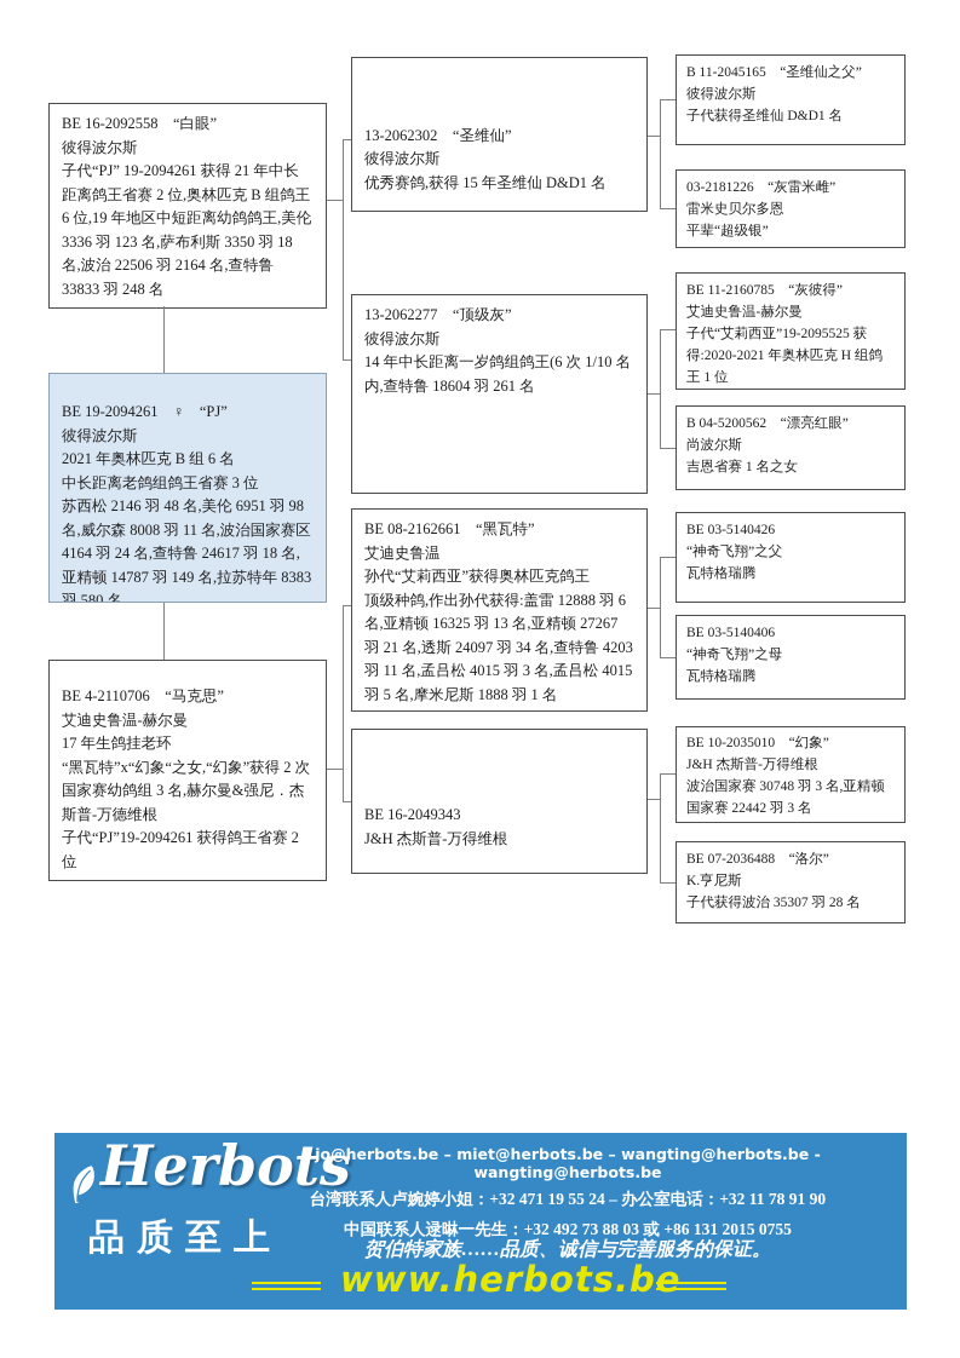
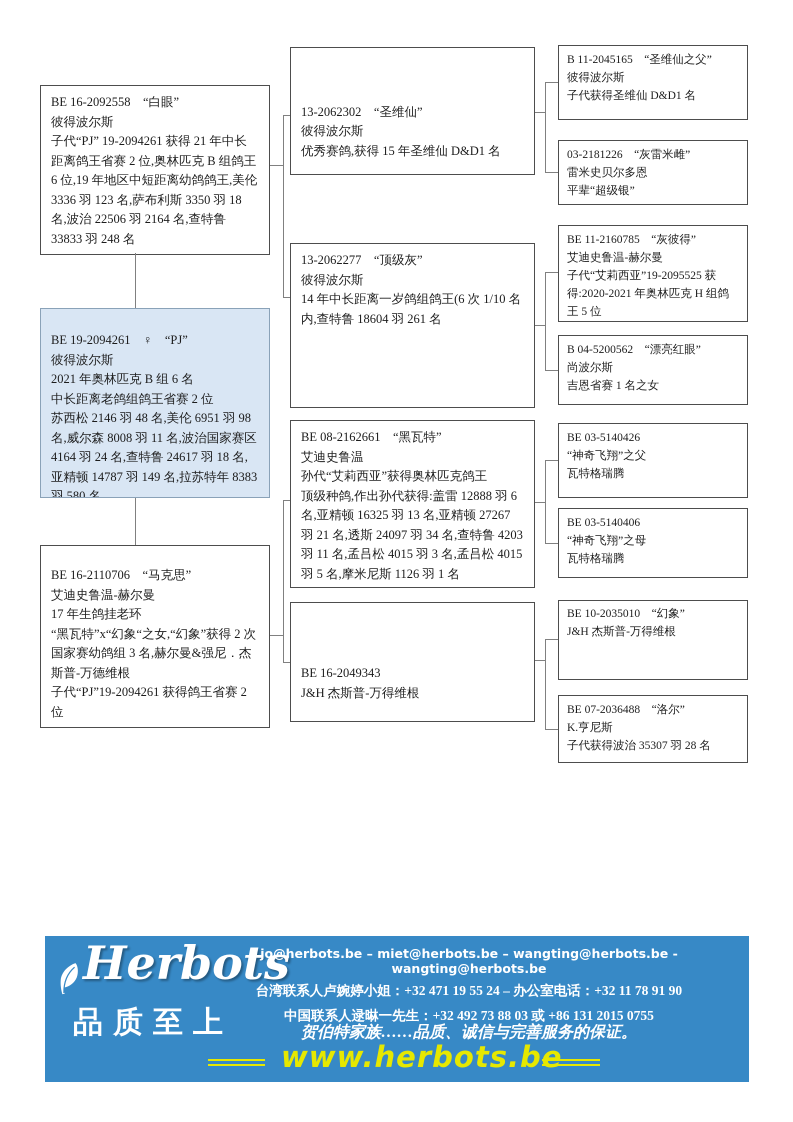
  BE 16-2092558 “白眼”
  彼得波尔斯
  子代“PJ” 19-2094261 获得 21 年中长距离鸽王省赛 2 位,奥林匹克 B 组鸽王 6 位,19 年地区中短距离幼鸽鸽王,美伦 3336 羽 123 名,萨布利斯 3350 羽 18 名,波治 22506 羽 2164 名,查特鲁 33833 羽 248 名
  BE 19-2094261 ♀ “PJ”
  彼得波尔斯
  2021 年奥林匹克 B 组 6 名
- 中长距离老鸽组鸽王省赛 3 位
+ 中长距离老鸽组鸽王省赛 2 位
  苏西松 2146 羽 48 名,美伦 6951 羽 98 名,威尔森 8008 羽 11 名,波治国家赛区 4164 羽 24 名,查特鲁 24617 羽 18 名,亚精顿 14787 羽 149 名,拉苏特年 8383 羽 580 名
- BE 4-2110706 “马克思”
+ BE 16-2110706 “马克思”
  艾迪史鲁温-赫尔曼
  17 年生鸽挂老环
  “黑瓦特”x“幻象“之女,“幻象”获得 2 次国家赛幼鸽组 3 名,赫尔曼&强尼．杰斯普-万德维根
  子代“PJ”19-2094261 获得鸽王省赛 2 位
  13-2062302 “圣维仙”
  彼得波尔斯
  优秀赛鸽,获得 15 年圣维仙 D&D1 名
  13-2062277 “顶级灰”
  彼得波尔斯
  14 年中长距离一岁鸽组鸽王(6 次 1/10 名内,查特鲁 18604 羽 261 名
  BE 08-2162661 “黑瓦特”
  艾迪史鲁温
  孙代“艾莉西亚”获得奥林匹克鸽王
- 顶级种鸽,作出孙代获得:盖雷 12888 羽 6 名,亚精顿 16325 羽 13 名,亚精顿 27267 羽 21 名,透斯 24097 羽 34 名,查特鲁 4203 羽 11 名,孟吕松 4015 羽 3 名,孟吕松 4015 羽 5 名,摩米尼斯 1888 羽 1 名
+ 顶级种鸽,作出孙代获得:盖雷 12888 羽 6 名,亚精顿 16325 羽 13 名,亚精顿 27267 羽 21 名,透斯 24097 羽 34 名,查特鲁 4203 羽 11 名,孟吕松 4015 羽 3 名,孟吕松 4015 羽 5 名,摩米尼斯 1126 羽 1 名
  BE 16-2049343
  J&H 杰斯普-万得维根
  B 11-2045165 “圣维仙之父”
  彼得波尔斯
  子代获得圣维仙 D&D1 名
  03-2181226 “灰雷米雌”
  雷米史贝尔多恩
  平辈“超级银”
  BE 11-2160785 “灰彼得”
  艾迪史鲁温-赫尔曼
- 子代“艾莉西亚”19-2095525 获得:2020-2021 年奥林匹克 H 组鸽王 1 位
+ 子代“艾莉西亚”19-2095525 获得:2020-2021 年奥林匹克 H 组鸽王 5 位
  B 04-5200562 “漂亮红眼”
  尚波尔斯
  吉恩省赛 1 名之女
  BE 03-5140426
  “神奇飞翔”之父
  瓦特格瑞腾
  BE 03-5140406
  “神奇飞翔”之母
  瓦特格瑞腾
  BE 10-2035010 “幻象”
  J&H 杰斯普-万得维根
- 波治国家赛 30748 羽 3 名,亚精顿国家赛 22442 羽 3 名
  BE 07-2036488 “洛尔”
  K.亨尼斯
  子代获得波治 35307 羽 28 名
  Herbots
  品质至上
  jo@herbots.be – miet@herbots.be – wangting@herbots.be - wangting@herbots.be
  台湾联系人卢婉婷小姐：+32 471 19 55 24 – 办公室电话：+32 11 78 91 90
  中国联系人逯晽一先生：+32 492 73 88 03 或 +86 131 2015 0755
  贺伯特家族……品质、诚信与完善服务的保证。
  www.herbots.be
